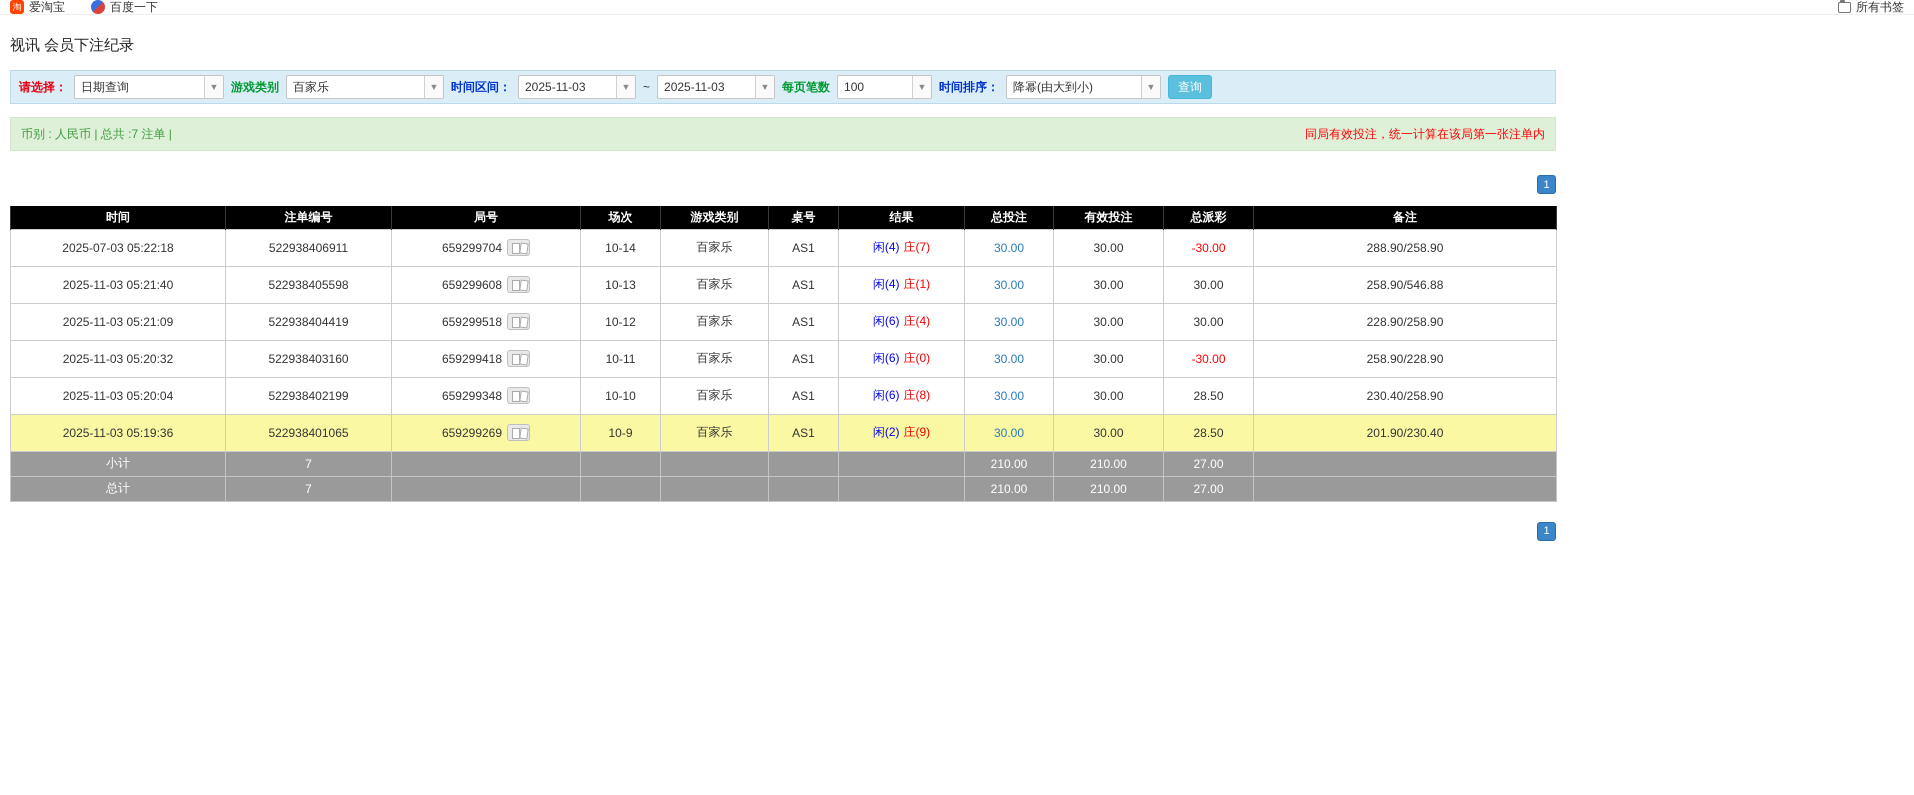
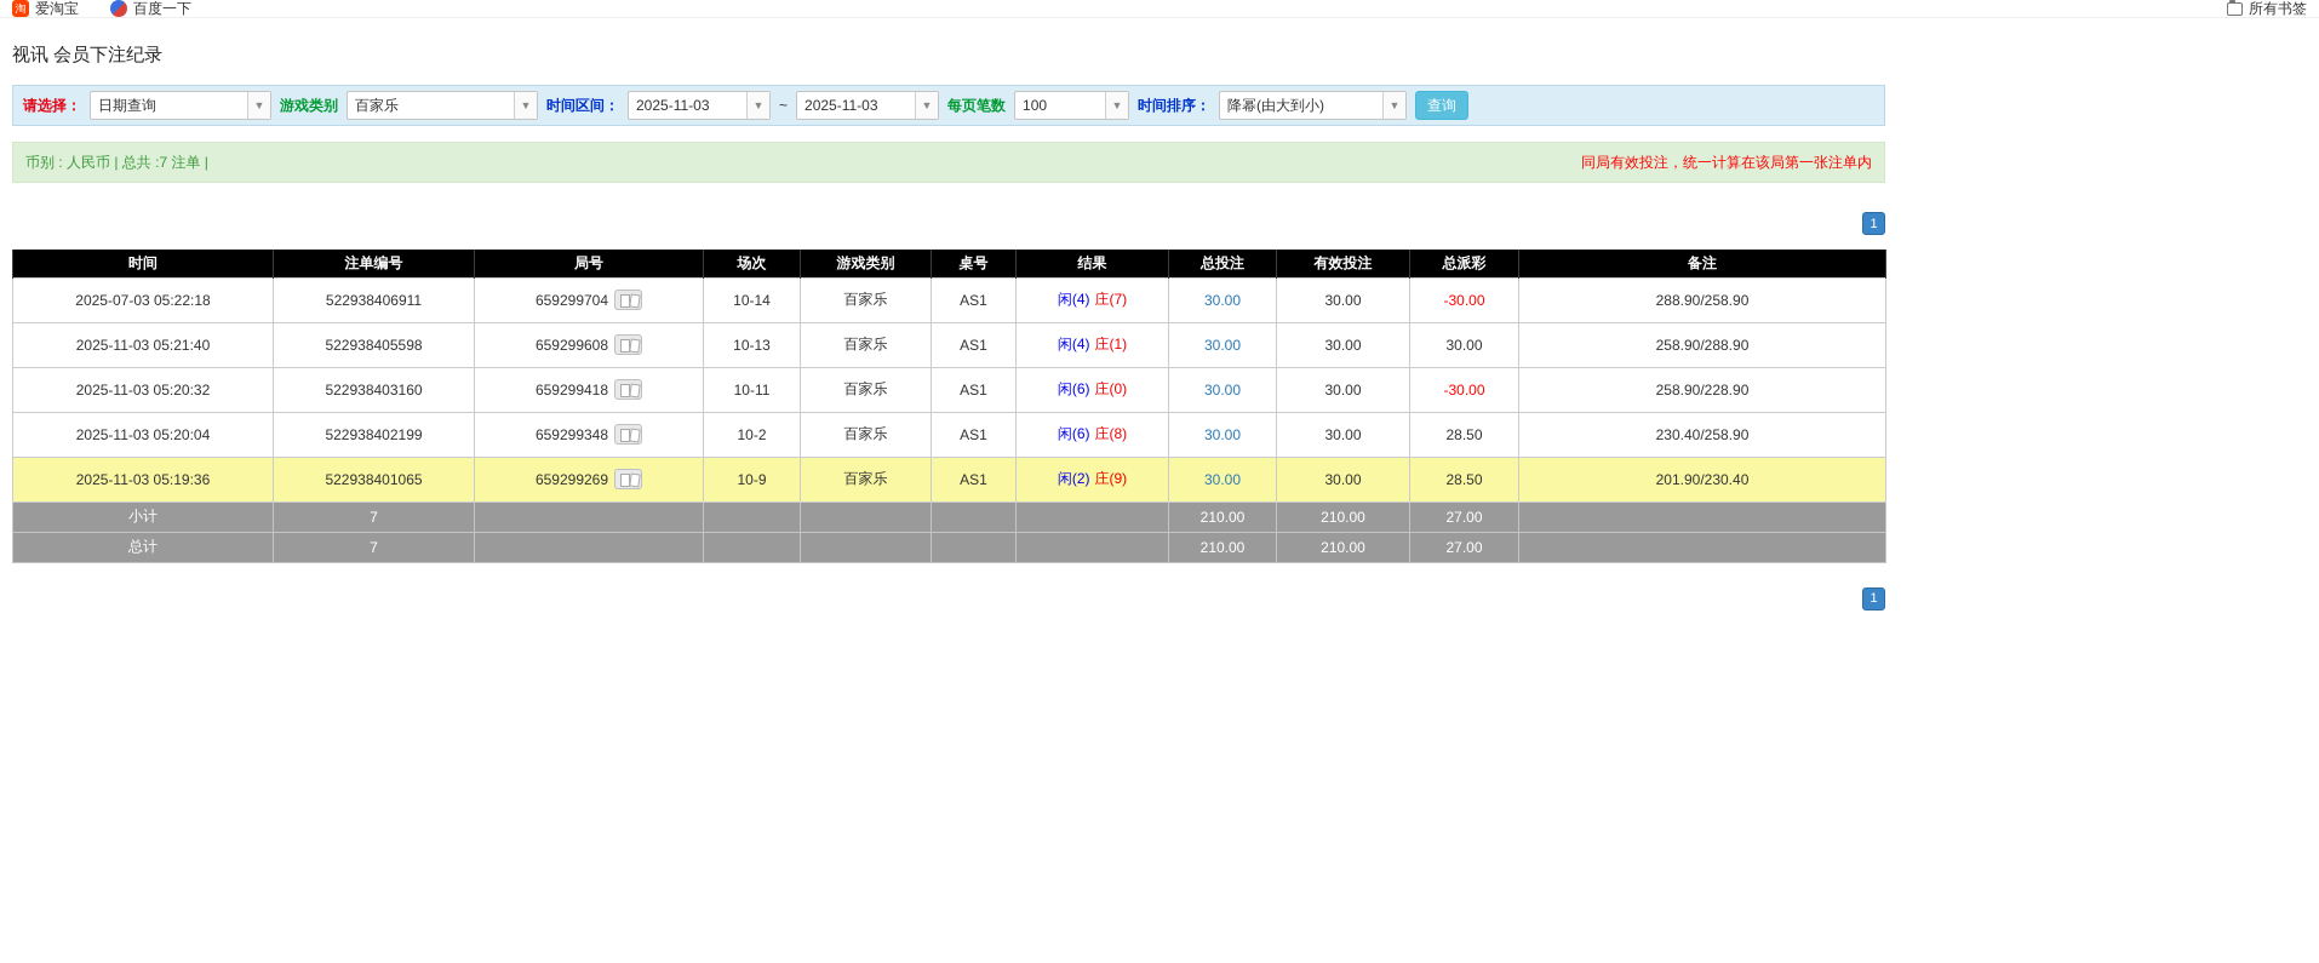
  淘
  爱淘宝
  百度一下
  所有书签
  视讯 会员下注纪录
  请选择：
  日期查询
  ▼
  游戏类别
  百家乐
  ▼
  时间区间：
  2025-11-03
  ▼
  ~
  2025-11-03
  ▼
  每页笔数
  100
  ▼
  时间排序：
  降幂(由大到小)
  ▼
  查询
  币别 : 人民币 | 总共 :7 注单 |
  同局有效投注，统一计算在该局第一张注单内
  1
  时间	注单编号	局号	场次	游戏类别	桌号	结果	总投注	有效投注	总派彩	备注
  2025-07-03 05:22:18	522938406911	659299704	10-14	百家乐	AS1	闲(4) 庄(7)	30.00	30.00	-30.00	288.90/258.90
- 2025-11-03 05:21:40	522938405598	659299608	10-13	百家乐	AS1	闲(4) 庄(1)	30.00	30.00	30.00	258.90/546.88
+ 2025-11-03 05:21:40	522938405598	659299608	10-13	百家乐	AS1	闲(4) 庄(1)	30.00	30.00	30.00	258.90/288.90
- 2025-11-03 05:21:09	522938404419	659299518	10-12	百家乐	AS1	闲(6) 庄(4)	30.00	30.00	30.00	228.90/258.90
  2025-11-03 05:20:32	522938403160	659299418	10-11	百家乐	AS1	闲(6) 庄(0)	30.00	30.00	-30.00	258.90/228.90
- 2025-11-03 05:20:04	522938402199	659299348	10-10	百家乐	AS1	闲(6) 庄(8)	30.00	30.00	28.50	230.40/258.90
+ 2025-11-03 05:20:04	522938402199	659299348	10-2	百家乐	AS1	闲(6) 庄(8)	30.00	30.00	28.50	230.40/258.90
  2025-11-03 05:19:36	522938401065	659299269	10-9	百家乐	AS1	闲(2) 庄(9)	30.00	30.00	28.50	201.90/230.40
  小计	7						210.00	210.00	27.00
  总计	7						210.00	210.00	27.00
  1
